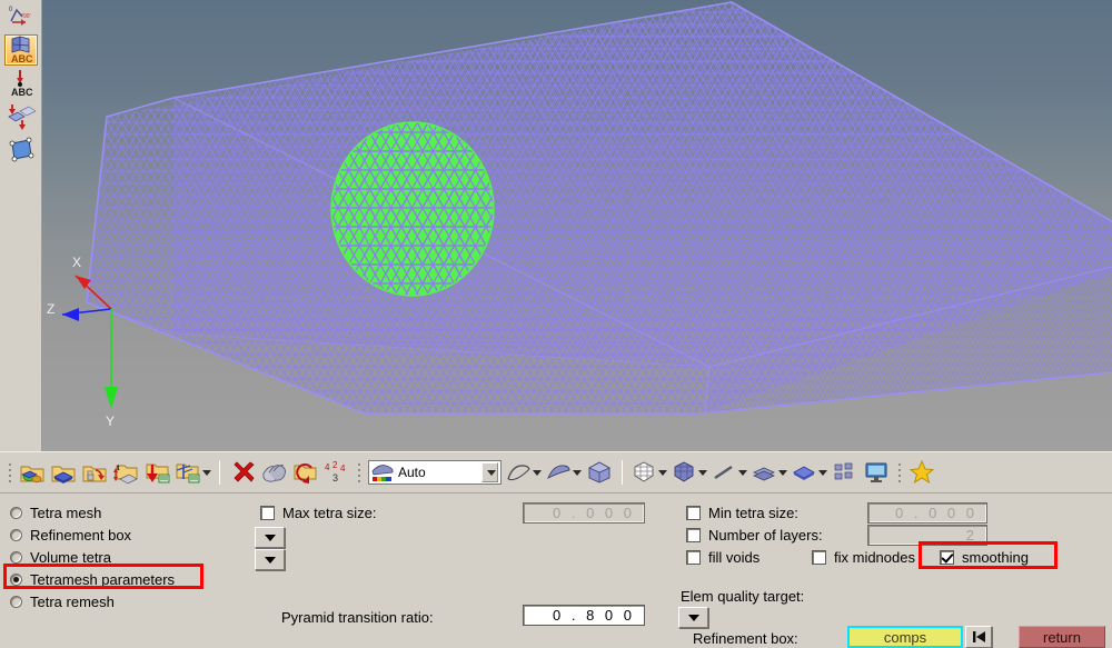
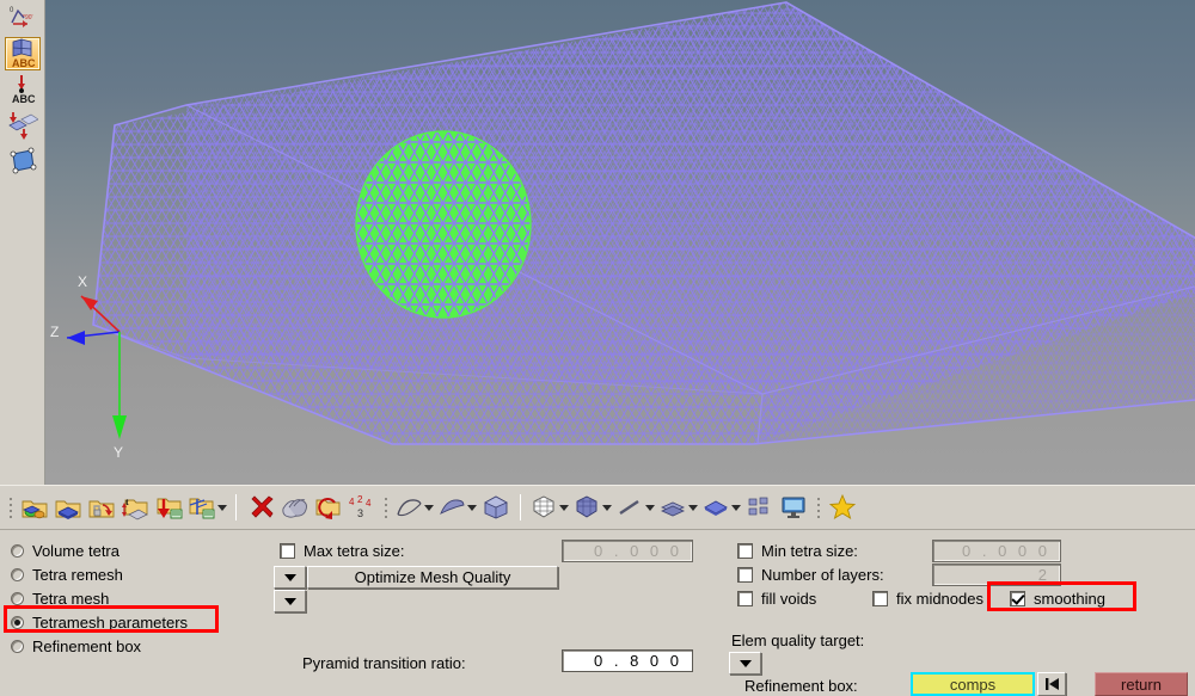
  ABC
  ABC
  X
  Z
  Y
  t
  4
  2
  4
  3
- Auto
- Tetra mesh
+ Volume tetra
- Refinement box
+ Tetra remesh
- Volume tetra
+ Tetra mesh
  Tetramesh parameters
- Tetra remesh
+ Refinement box
  Max tetra size:
+ Optimize Mesh Quality
  Pyramid transition ratio:
  0 . 8 0 0
  0 . 0 0 0
  Min tetra size:
  0 . 0 0 0
  Number of layers:
  2
  fill voids
  fix midnodes
  smoothing
  Elem quality target:
  Refinement box:
  comps
  return
